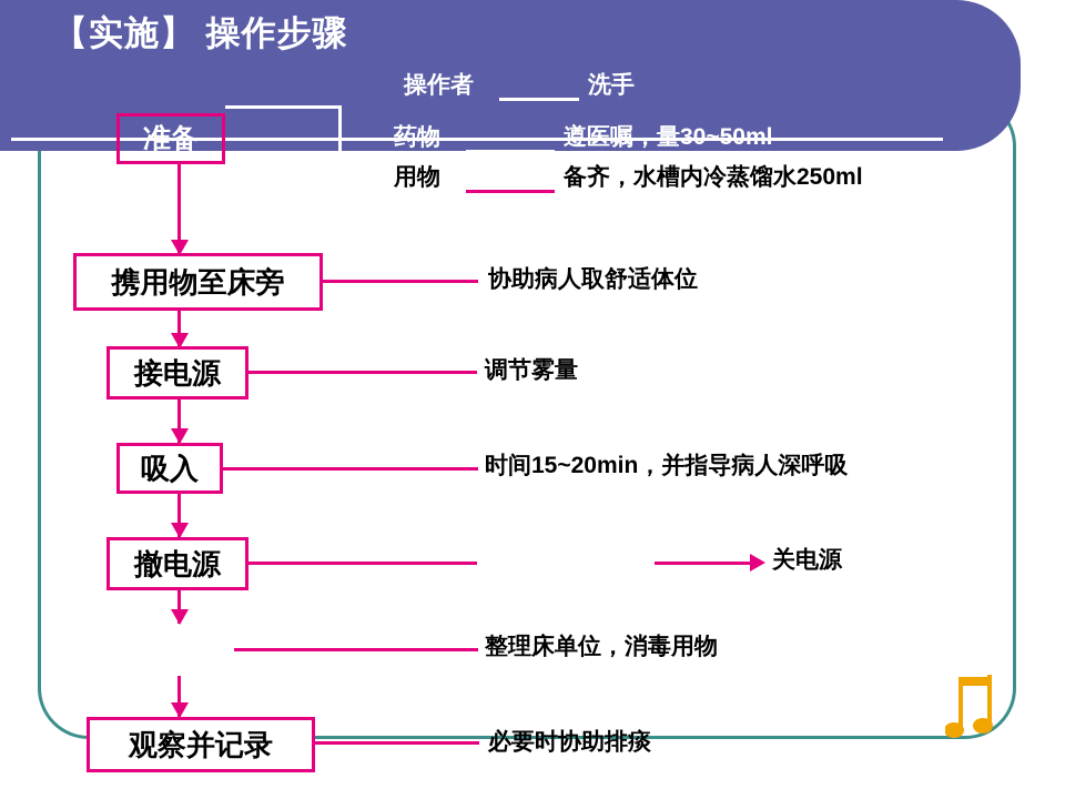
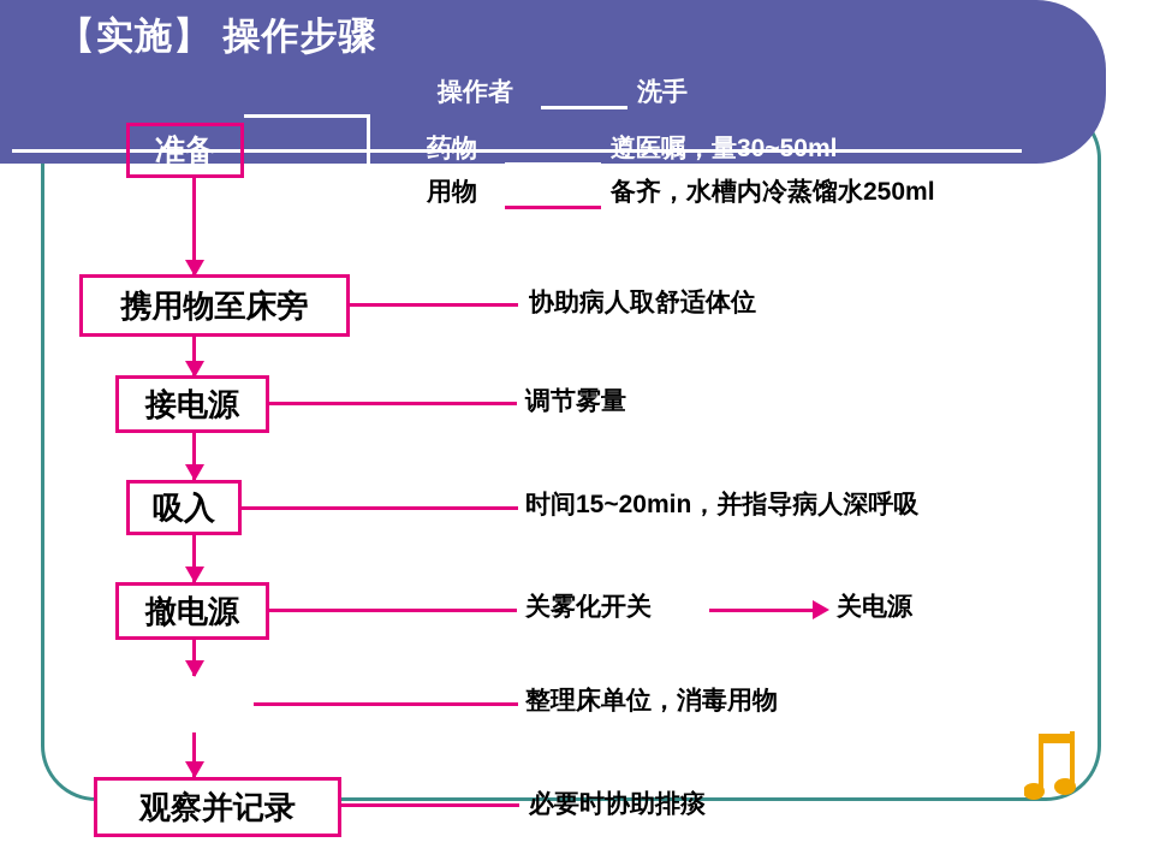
  【实施】 操作步骤
  准备
  操作者
  洗手
  药物
  遵医嘱，量30~50ml
  用物
  备齐，水槽内冷蒸馏水250ml
  携用物至床旁
  协助病人取舒适体位
  接电源
  调节雾量
  吸入
  时间15~20min，并指导病人深呼吸
  撤电源
+ 关雾化开关
  关电源
  整理床单位，消毒用物
  观察并记录
  必要时协助排痰
